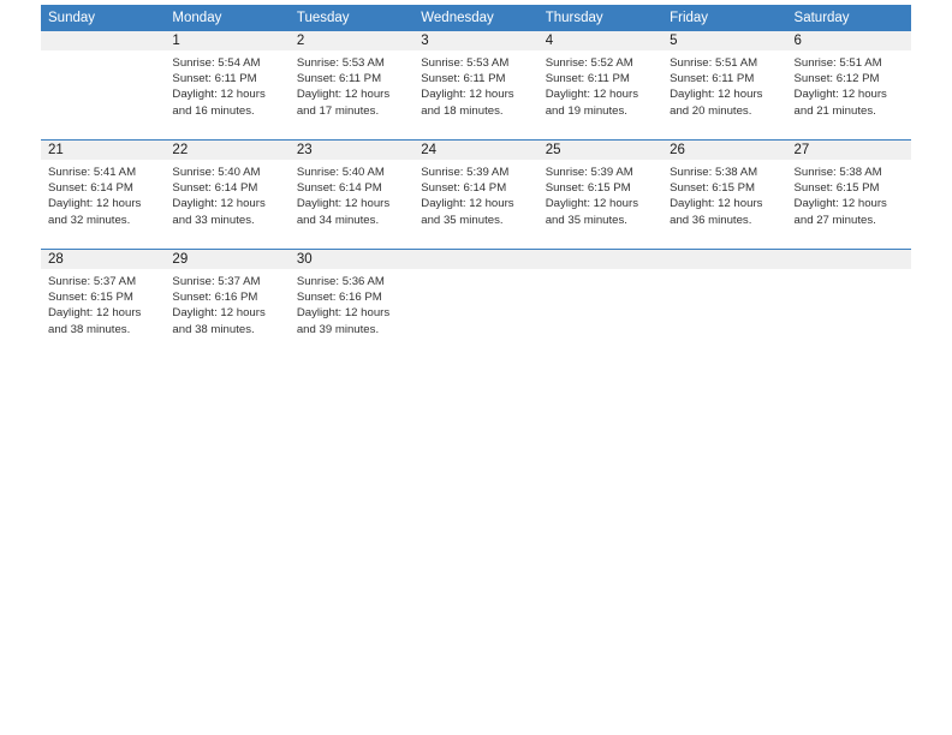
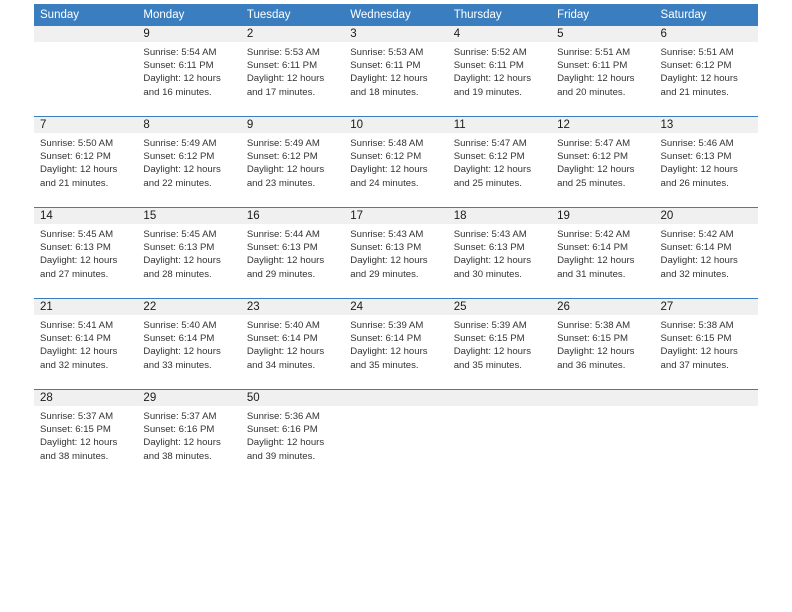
  Sunday	Monday	Tuesday	Wednesday	Thursday	Friday	Saturday
- 	1Sunrise: 5:54 AMSunset: 6:11 PMDaylight: 12 hoursand 16 minutes.	2Sunrise: 5:53 AMSunset: 6:11 PMDaylight: 12 hoursand 17 minutes.	3Sunrise: 5:53 AMSunset: 6:11 PMDaylight: 12 hoursand 18 minutes.	4Sunrise: 5:52 AMSunset: 6:11 PMDaylight: 12 hoursand 19 minutes.	5Sunrise: 5:51 AMSunset: 6:11 PMDaylight: 12 hoursand 20 minutes.	6Sunrise: 5:51 AMSunset: 6:12 PMDaylight: 12 hoursand 21 minutes.
+ 	9Sunrise: 5:54 AMSunset: 6:11 PMDaylight: 12 hoursand 16 minutes.	2Sunrise: 5:53 AMSunset: 6:11 PMDaylight: 12 hoursand 17 minutes.	3Sunrise: 5:53 AMSunset: 6:11 PMDaylight: 12 hoursand 18 minutes.	4Sunrise: 5:52 AMSunset: 6:11 PMDaylight: 12 hoursand 19 minutes.	5Sunrise: 5:51 AMSunset: 6:11 PMDaylight: 12 hoursand 20 minutes.	6Sunrise: 5:51 AMSunset: 6:12 PMDaylight: 12 hoursand 21 minutes.
+ 7Sunrise: 5:50 AMSunset: 6:12 PMDaylight: 12 hoursand 21 minutes.	8Sunrise: 5:49 AMSunset: 6:12 PMDaylight: 12 hoursand 22 minutes.	9Sunrise: 5:49 AMSunset: 6:12 PMDaylight: 12 hoursand 23 minutes.	10Sunrise: 5:48 AMSunset: 6:12 PMDaylight: 12 hoursand 24 minutes.	11Sunrise: 5:47 AMSunset: 6:12 PMDaylight: 12 hoursand 25 minutes.	12Sunrise: 5:47 AMSunset: 6:12 PMDaylight: 12 hoursand 25 minutes.	13Sunrise: 5:46 AMSunset: 6:13 PMDaylight: 12 hoursand 26 minutes.
+ 14Sunrise: 5:45 AMSunset: 6:13 PMDaylight: 12 hoursand 27 minutes.	15Sunrise: 5:45 AMSunset: 6:13 PMDaylight: 12 hoursand 28 minutes.	16Sunrise: 5:44 AMSunset: 6:13 PMDaylight: 12 hoursand 29 minutes.	17Sunrise: 5:43 AMSunset: 6:13 PMDaylight: 12 hoursand 29 minutes.	18Sunrise: 5:43 AMSunset: 6:13 PMDaylight: 12 hoursand 30 minutes.	19Sunrise: 5:42 AMSunset: 6:14 PMDaylight: 12 hoursand 31 minutes.	20Sunrise: 5:42 AMSunset: 6:14 PMDaylight: 12 hoursand 32 minutes.
- 21Sunrise: 5:41 AMSunset: 6:14 PMDaylight: 12 hoursand 32 minutes.	22Sunrise: 5:40 AMSunset: 6:14 PMDaylight: 12 hoursand 33 minutes.	23Sunrise: 5:40 AMSunset: 6:14 PMDaylight: 12 hoursand 34 minutes.	24Sunrise: 5:39 AMSunset: 6:14 PMDaylight: 12 hoursand 35 minutes.	25Sunrise: 5:39 AMSunset: 6:15 PMDaylight: 12 hoursand 35 minutes.	26Sunrise: 5:38 AMSunset: 6:15 PMDaylight: 12 hoursand 36 minutes.	27Sunrise: 5:38 AMSunset: 6:15 PMDaylight: 12 hoursand 27 minutes.
+ 21Sunrise: 5:41 AMSunset: 6:14 PMDaylight: 12 hoursand 32 minutes.	22Sunrise: 5:40 AMSunset: 6:14 PMDaylight: 12 hoursand 33 minutes.	23Sunrise: 5:40 AMSunset: 6:14 PMDaylight: 12 hoursand 34 minutes.	24Sunrise: 5:39 AMSunset: 6:14 PMDaylight: 12 hoursand 35 minutes.	25Sunrise: 5:39 AMSunset: 6:15 PMDaylight: 12 hoursand 35 minutes.	26Sunrise: 5:38 AMSunset: 6:15 PMDaylight: 12 hoursand 36 minutes.	27Sunrise: 5:38 AMSunset: 6:15 PMDaylight: 12 hoursand 37 minutes.
- 28Sunrise: 5:37 AMSunset: 6:15 PMDaylight: 12 hoursand 38 minutes.	29Sunrise: 5:37 AMSunset: 6:16 PMDaylight: 12 hoursand 38 minutes.	30Sunrise: 5:36 AMSunset: 6:16 PMDaylight: 12 hoursand 39 minutes.
+ 28Sunrise: 5:37 AMSunset: 6:15 PMDaylight: 12 hoursand 38 minutes.	29Sunrise: 5:37 AMSunset: 6:16 PMDaylight: 12 hoursand 38 minutes.	50Sunrise: 5:36 AMSunset: 6:16 PMDaylight: 12 hoursand 39 minutes.
